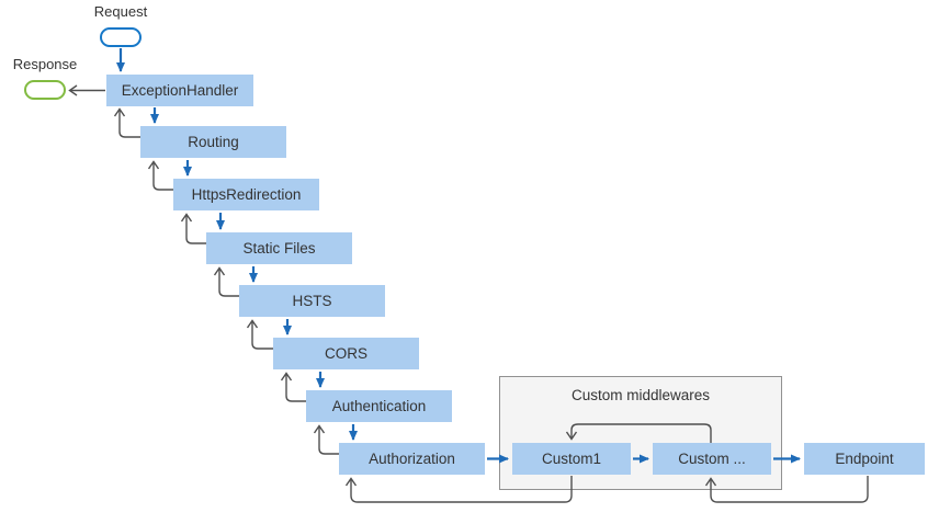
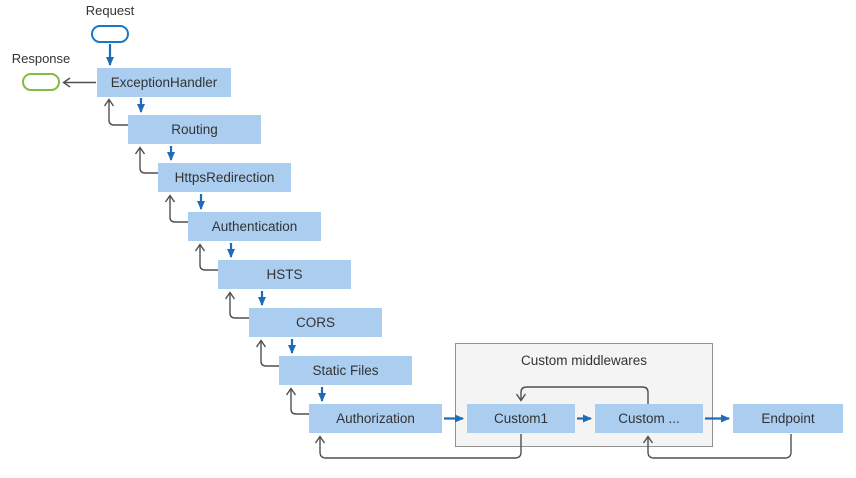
  Custom middlewares
  Request
  Response
  ExceptionHandler
  Routing
  HttpsRedirection
- Static Files
+ Authentication
  HSTS
  CORS
- Authentication
+ Static Files
  Authorization
  Custom1
  Custom ...
  Endpoint
